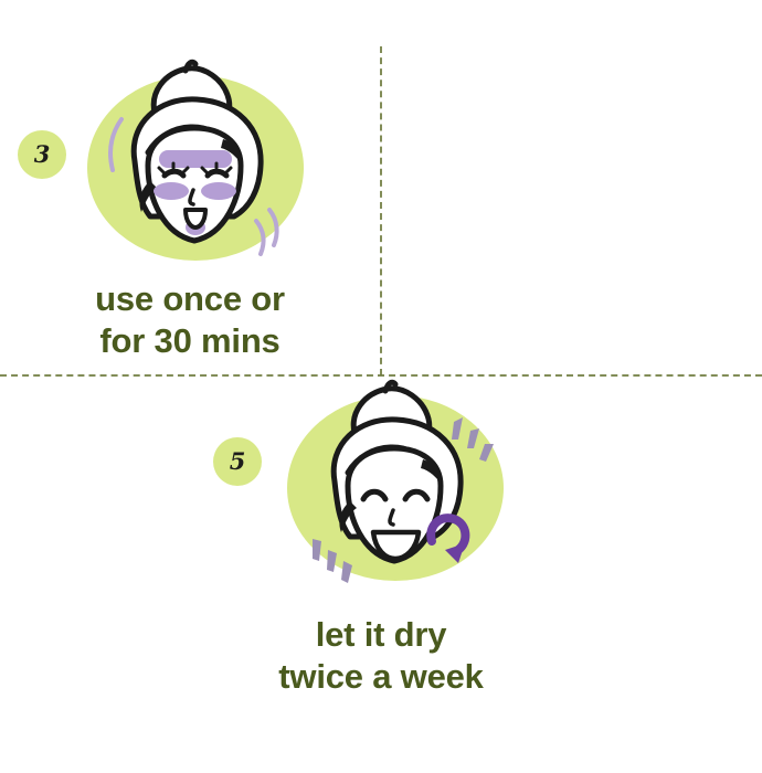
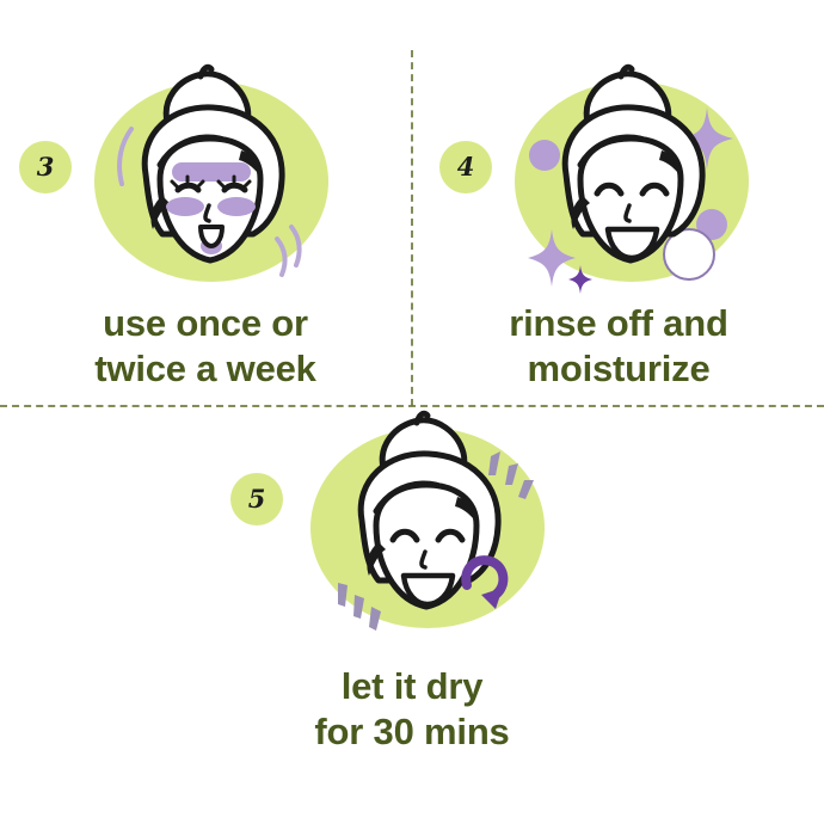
  3
  use once or
- for 30 mins
+ twice a week
+ 4
+ rinse off and
+ moisturize
  5
  let it dry
- twice a week
+ for 30 mins
